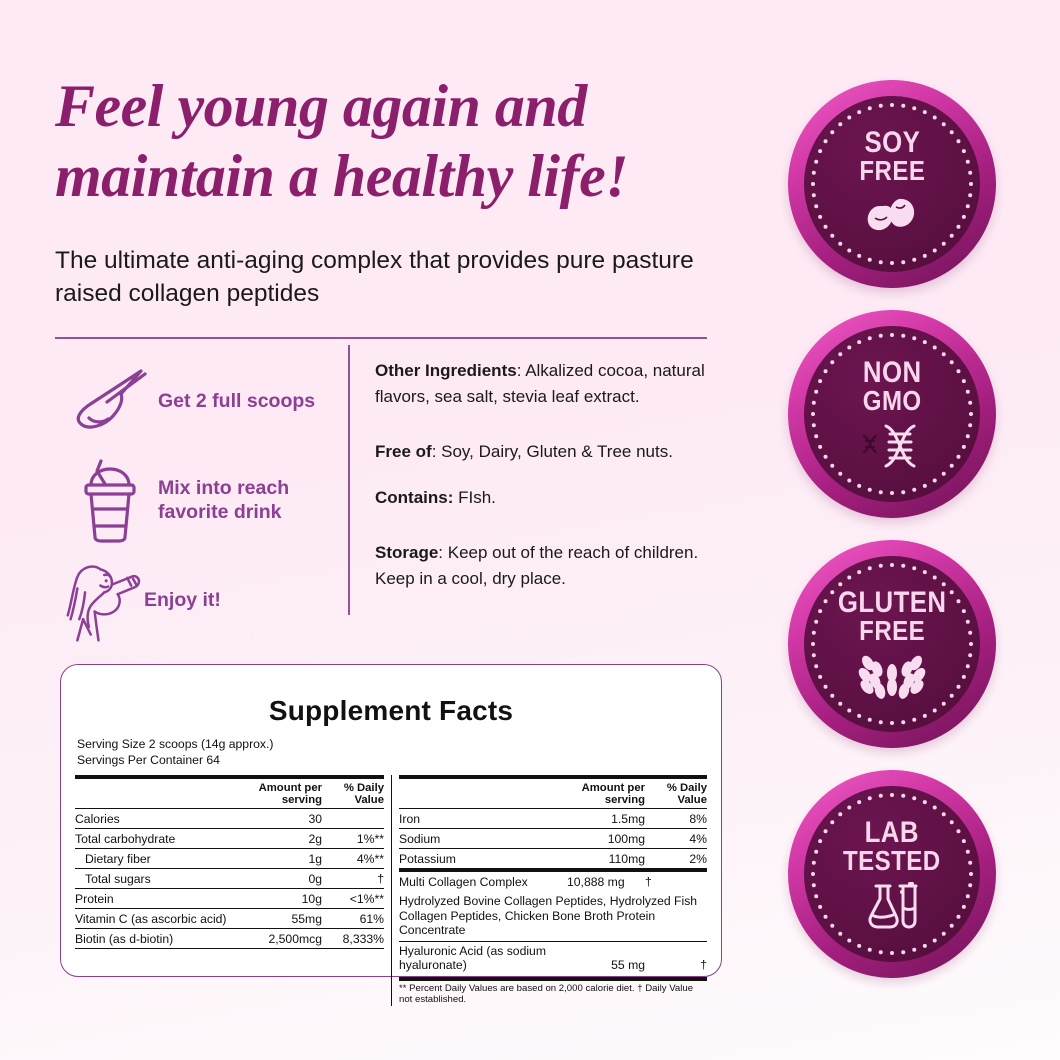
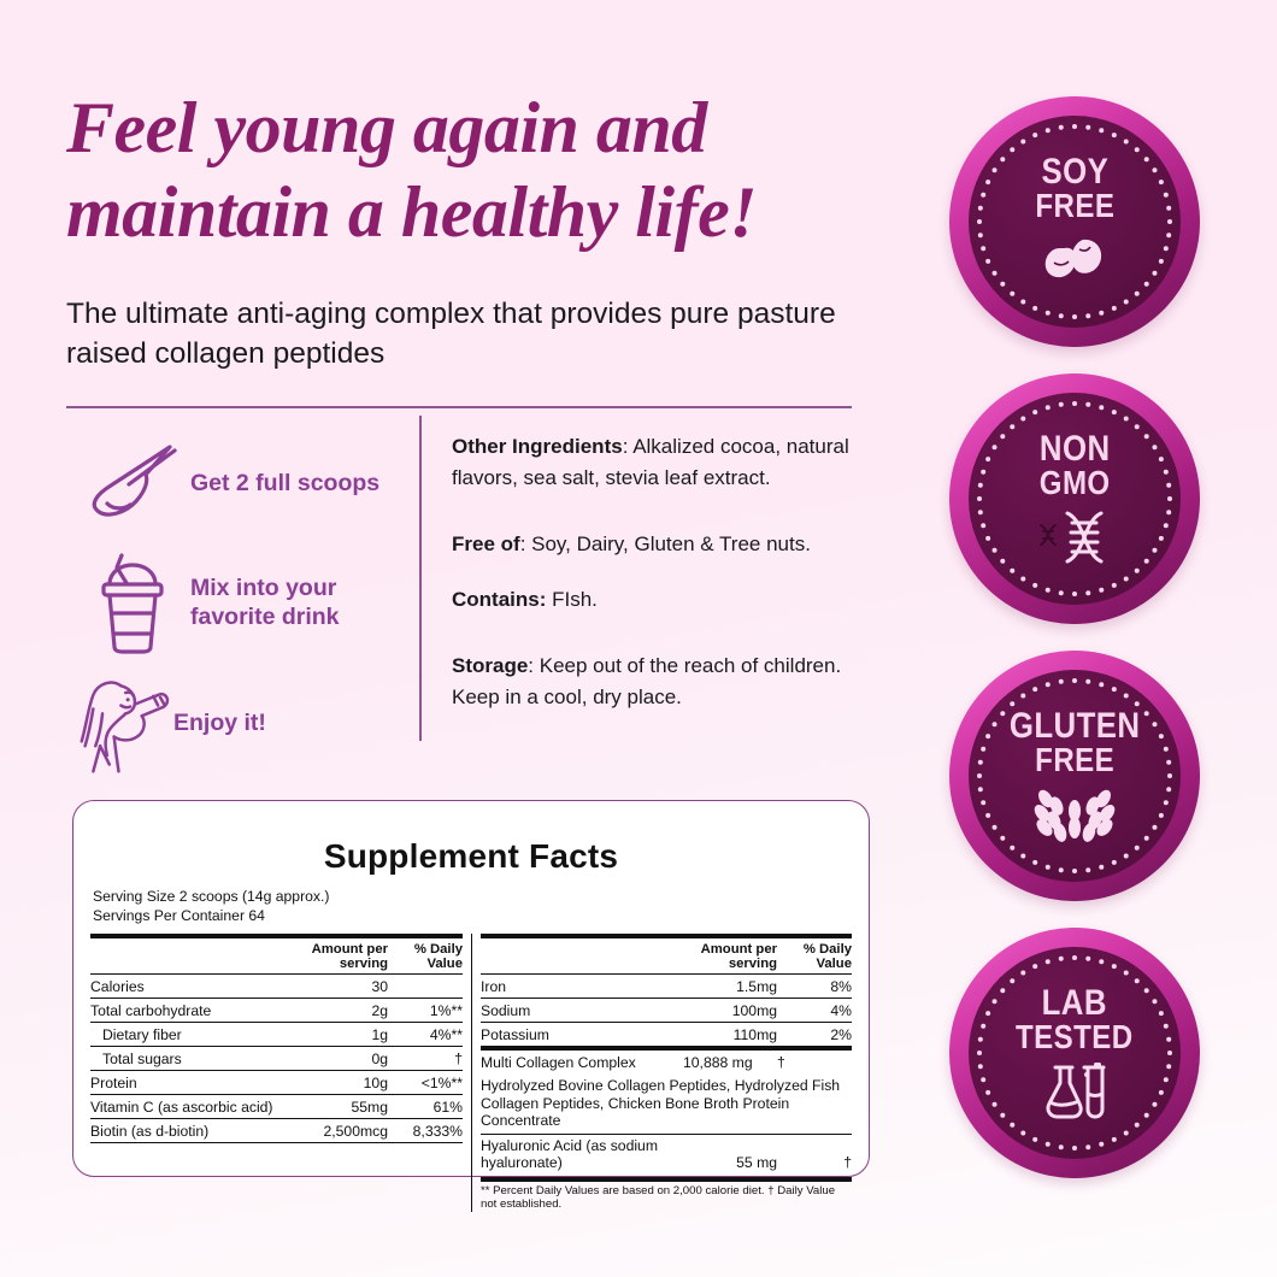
  Feel young again and
  maintain a healthy life!
  The ultimate anti-aging complex that provides pure pasture raised collagen peptides
  Get 2 full scoops
- Mix into reach favorite drink
+ Mix into your favorite drink
  Enjoy it!
  Other Ingredients: Alkalized cocoa, natural flavors, sea salt, stevia leaf extract.
  Free of: Soy, Dairy, Gluten & Tree nuts.
  Contains: FIsh.
  Storage: Keep out of the reach of children. Keep in a cool, dry place.
  Supplement Facts
  Serving Size 2 scoops (14g approx.)
  Servings Per Container 64
  	Amount per serving	% Daily Value
  Calories	30
  Total carbohydrate	2g	1%**
  Dietary fiber	1g	4%**
  Total sugars	0g	†
  Protein	10g	<1%**
  Vitamin C (as ascorbic acid)	55mg	61%
  Biotin (as d-biotin)	2,500mcg	8,333%
  	Amount per serving	% Daily Value
  Iron	1.5mg	8%
  Sodium	100mg	4%
  Potassium	110mg	2%
  Multi Collagen Complex	10,888 mg	†
  Hydrolyzed Bovine Collagen Peptides, Hydrolyzed Fish Collagen Peptides, Chicken Bone Broth Protein Concentrate
  Hyaluronic Acid (as sodium hyaluronate)	55 mg	†
  ** Percent Daily Values are based on 2,000 calorie diet. † Daily Value not established.
  SOY
  FREE
  NON
  GMO
  GLUTEN
  FREE
  LAB
  TESTED
